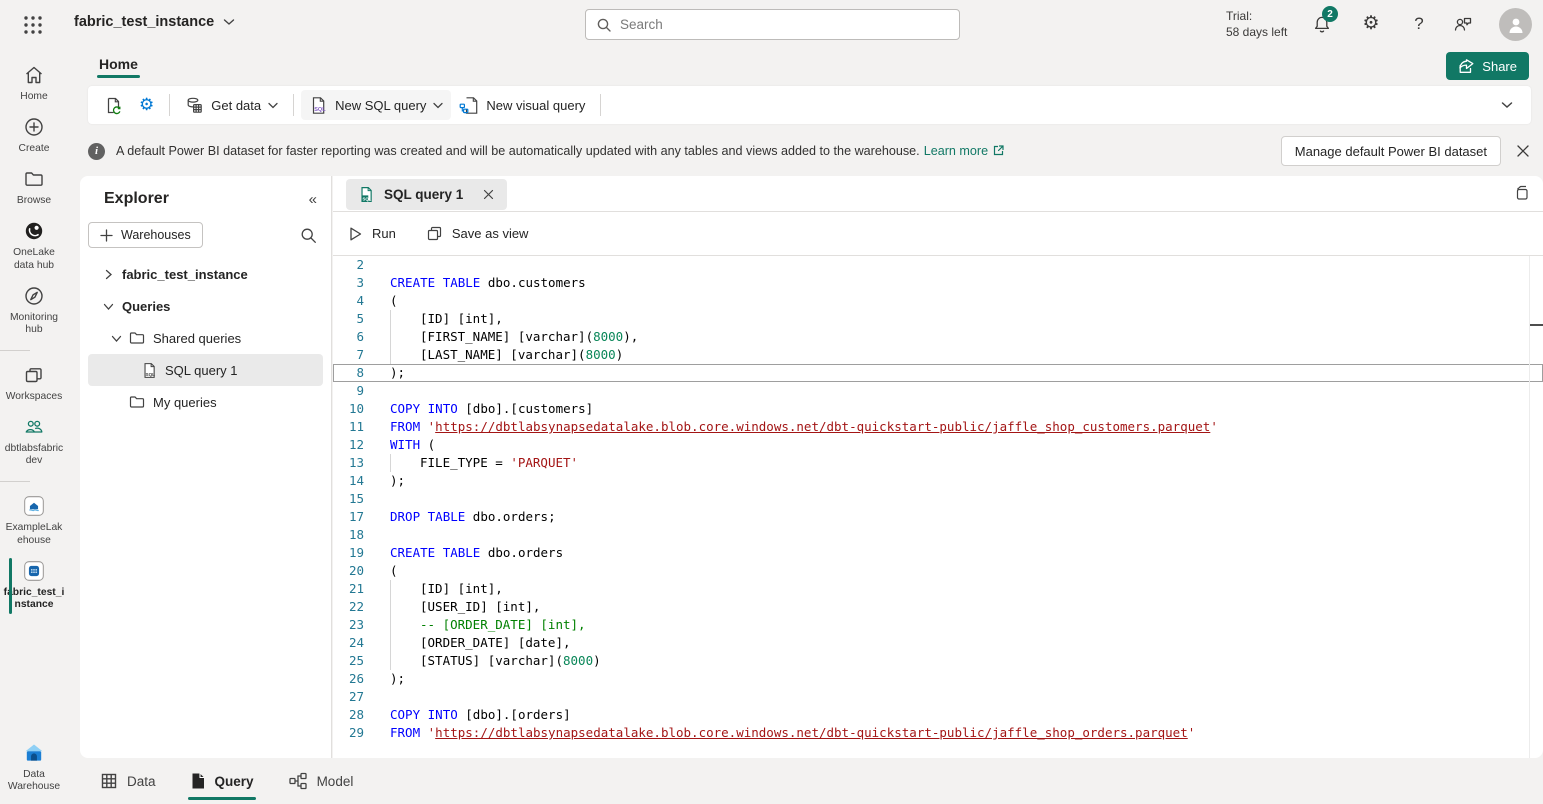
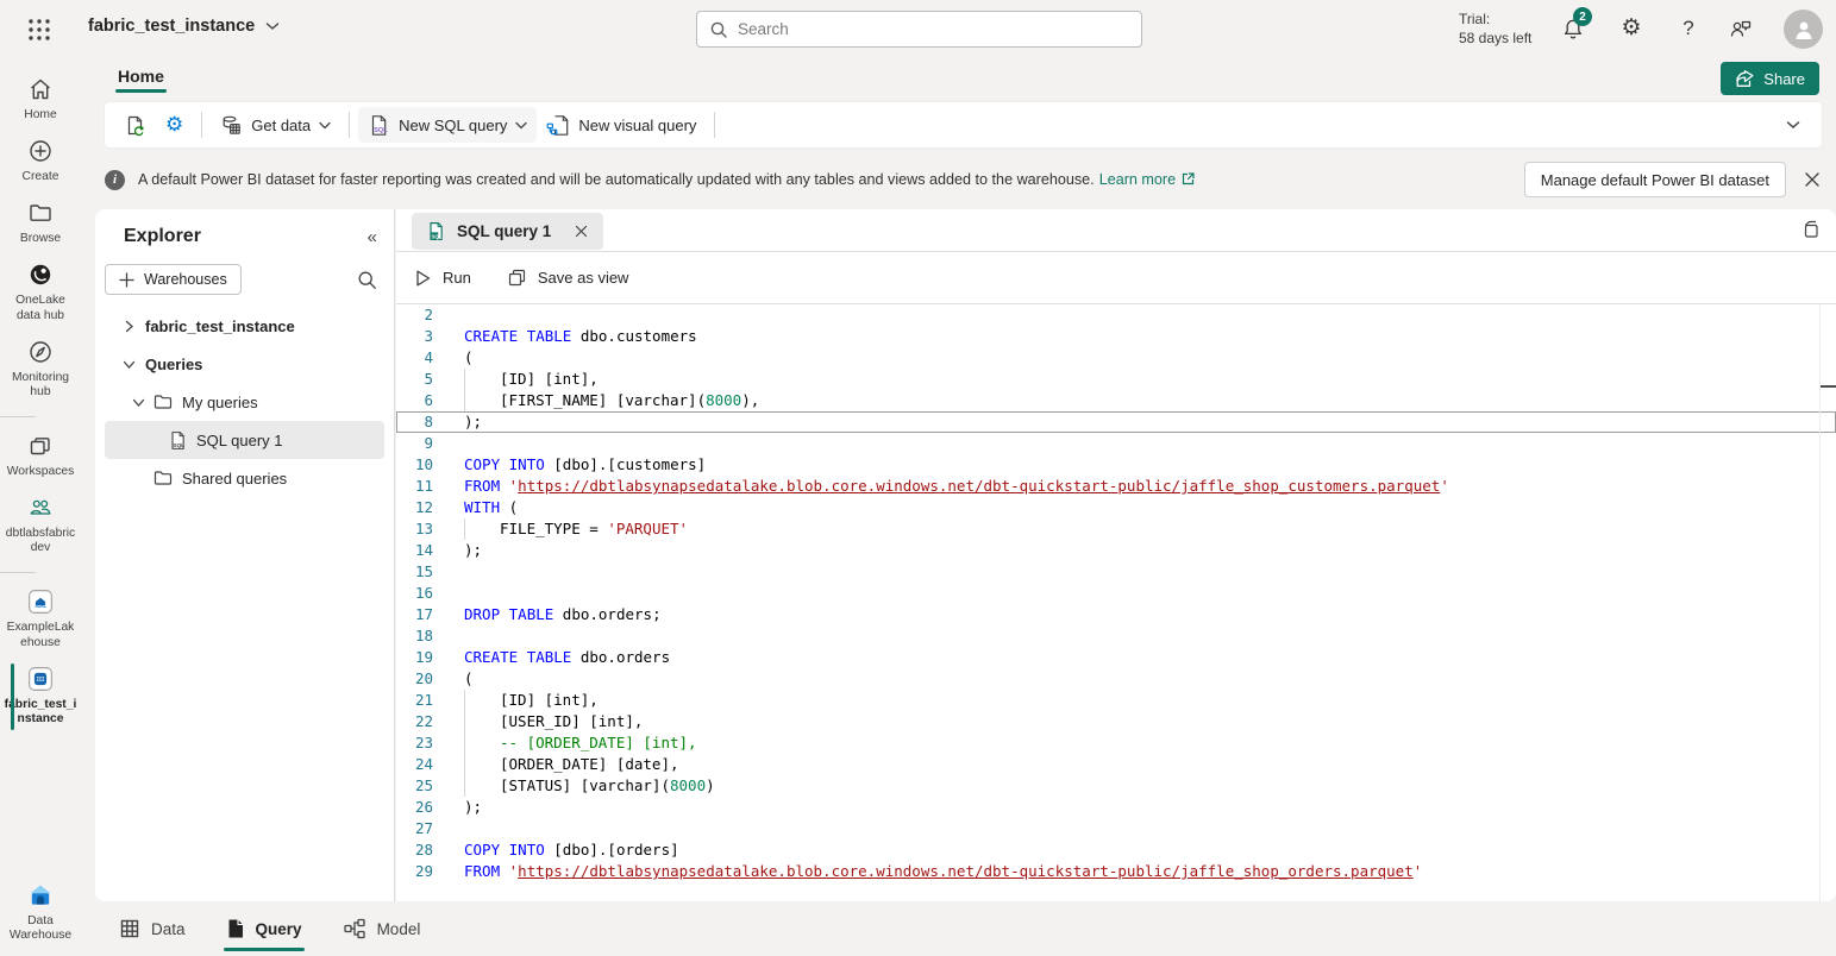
  fabric_test_instance
  Search
  Trial:
  58 days left
  2
  ⚙
  ?
  Home
  Create
  Browse
  OneLake data hub
  Monitoring hub
  Workspaces
  dbtlabsfabricdev
  ExampleLakehouse
  fbric_test_instance
  Data Warehouse
  Home
  Share
  ⚙
  Get data
  New SQL query
  New visual query
  i
  A default Power BI dataset for faster reporting was created and will be automatically updated with any tables and views added to the warehouse. Learn more
  Manage default Power BI dataset
  Explorer
  «
  Warehouses
  fabric_test_instance
  Queries
- Shared queries
+ My queries
  SQL query 1
- My queries
+ Shared queries
  SQL query 1
  Run
  Save as view
  2
  3
  CREATE TABLE dbo.customers
  4
  (
  5
  [ID] [int],
  6
  [FIRST_NAME] [varchar](8000),
- 7
- [LAST_NAME] [varchar](8000)
  8
  );
  9
  10
  COPY INTO [dbo].[customers]
  11
  FROM 'https://dbtlabsynapsedatalake.blob.core.windows.net/dbt-quickstart-public/jaffle_shop_customers.parquet'
  12
  WITH (
  13
  FILE_TYPE = 'PARQUET'
  14
  );
  15
+ 16
  17
  DROP TABLE dbo.orders;
  18
  19
  CREATE TABLE dbo.orders
  20
  (
  21
  [ID] [int],
  22
  [USER_ID] [int],
  23
  -- [ORDER_DATE] [int],
  24
  [ORDER_DATE] [date],
  25
  [STATUS] [varchar](8000)
  26
  );
  27
  28
  COPY INTO [dbo].[orders]
  29
  FROM 'https://dbtlabsynapsedatalake.blob.core.windows.net/dbt-quickstart-public/jaffle_shop_orders.parquet'
  Data
  Query
  Model
